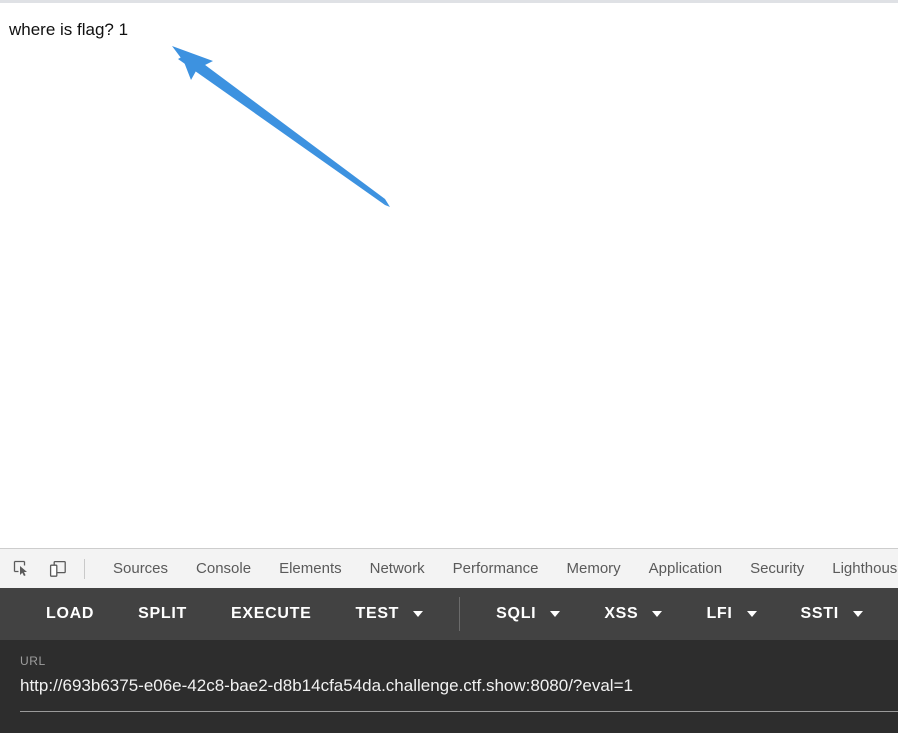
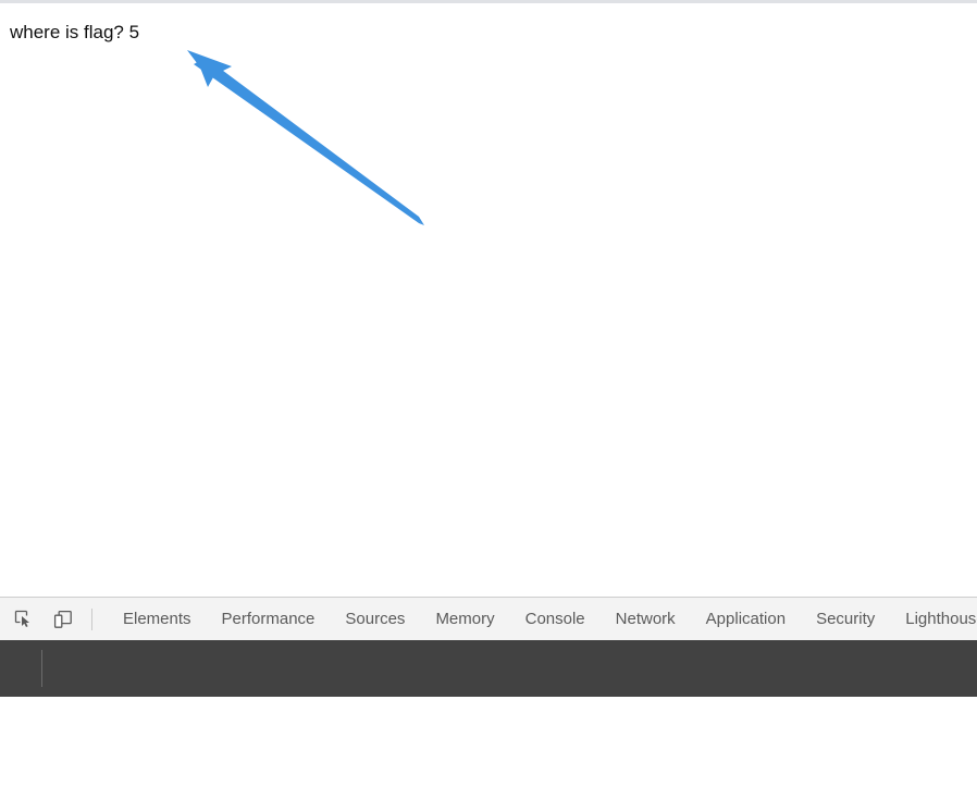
- where is flag? 1
+ where is flag? 5
- Sources
+ Elements
- Console
+ Performance
- Elements
+ Sources
- Network
+ Memory
- Performance
+ Console
- Memory
+ Network
  Application
  Security
  Lighthous
- LOAD
- SPLIT
- EXECUTE
- TEST
- SQLI
- XSS
- LFI
- SSTI
- URL
- http://693b6375-e06e-42c8-bae2-d8b14cfa54da.challenge.ctf.show:8080/?eval=1
